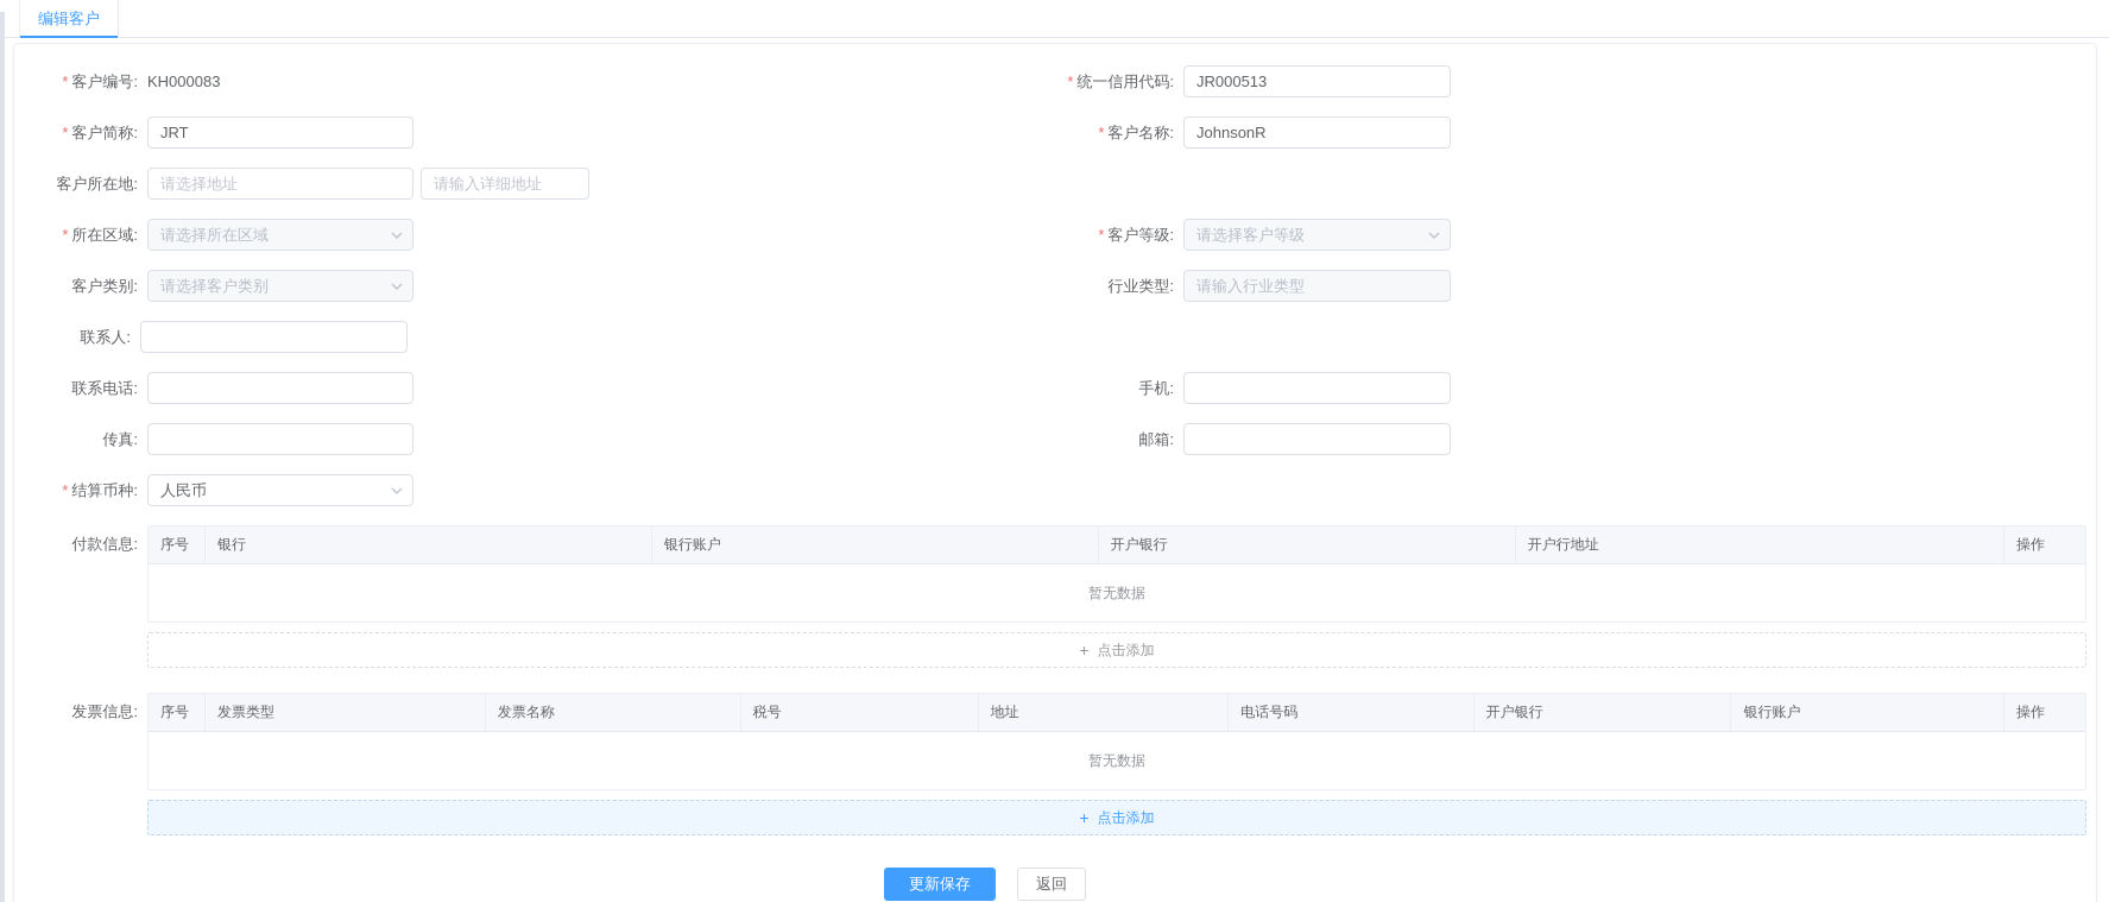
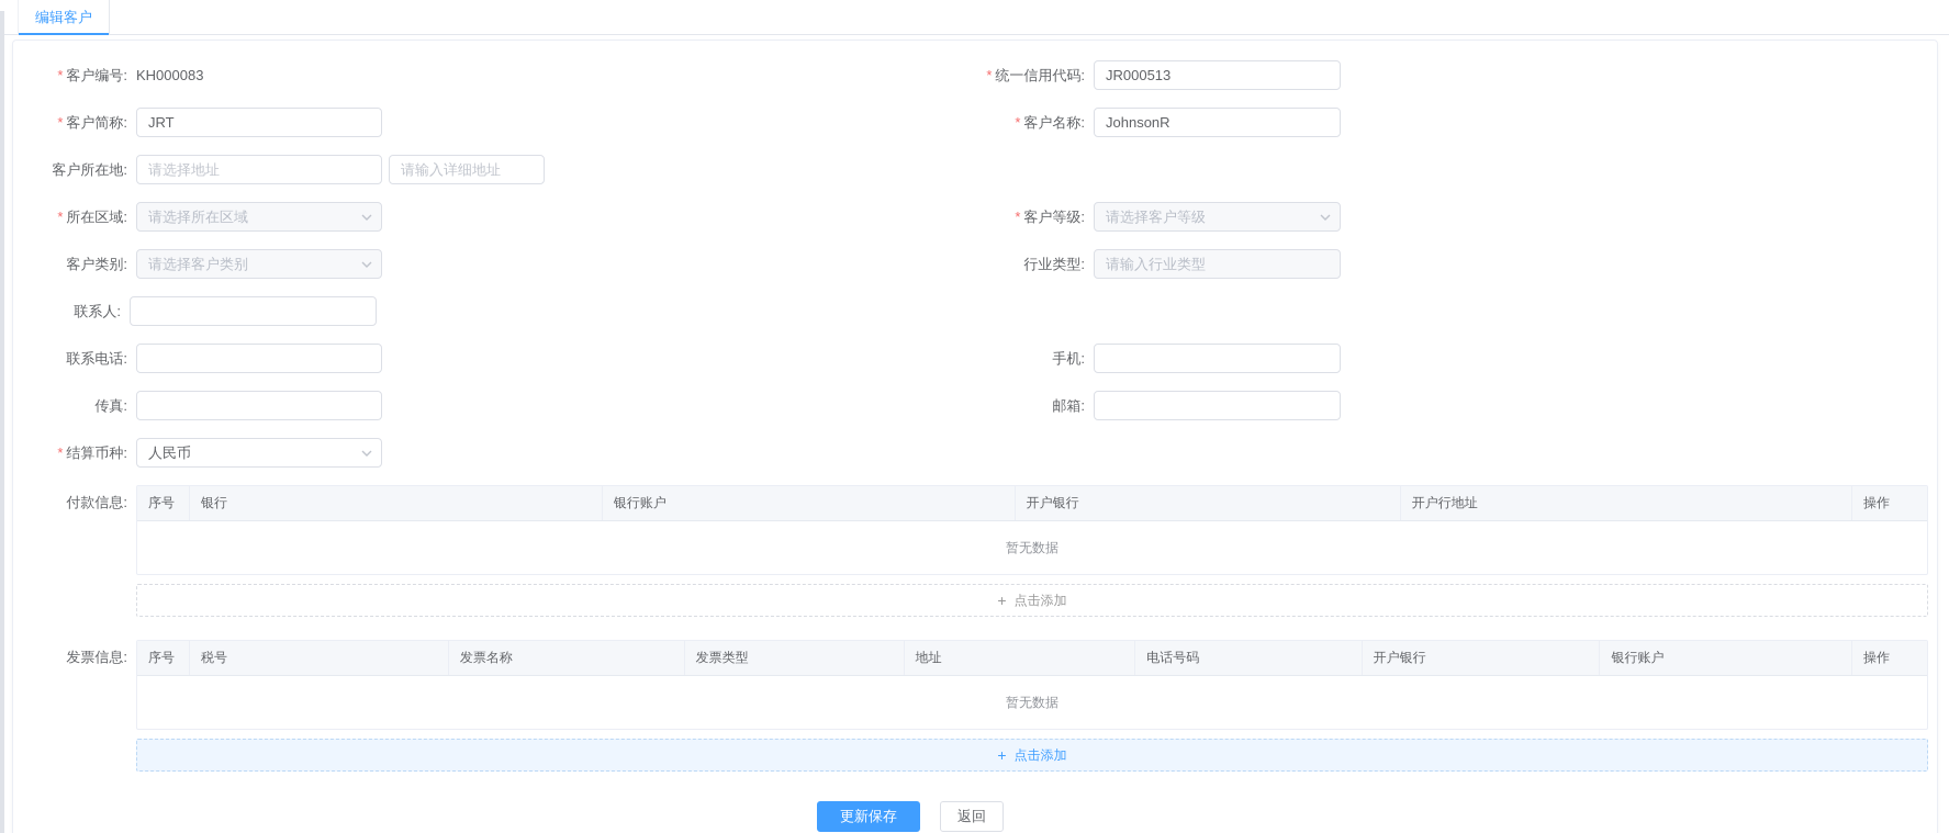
  编辑客户
  *
  客户编号:
  KH000083
  *
  统一信用代码:
  JR000513
  *
  客户简称:
  JRT
  *
  客户名称:
  JohnsonR
  客户所在地:
  请选择地址
  请输入详细地址
  *
  所在区域:
  请选择所在区域
  *
  客户等级:
  请选择客户等级
  客户类别:
  请选择客户类别
  行业类型:
  请输入行业类型
  联系人:
  联系电话:
  手机:
  传真:
  邮箱:
  *
  结算币种:
  人民币
  付款信息:
  序号
  银行
  银行账户
  开户银行
  开户行地址
  操作
  暂无数据
  +
  点击添加
  发票信息:
  序号
- 发票类型
+ 税号
  发票名称
- 税号
+ 发票类型
  地址
  电话号码
  开户银行
  银行账户
  操作
  暂无数据
  +
  点击添加
  更新保存
  返回
